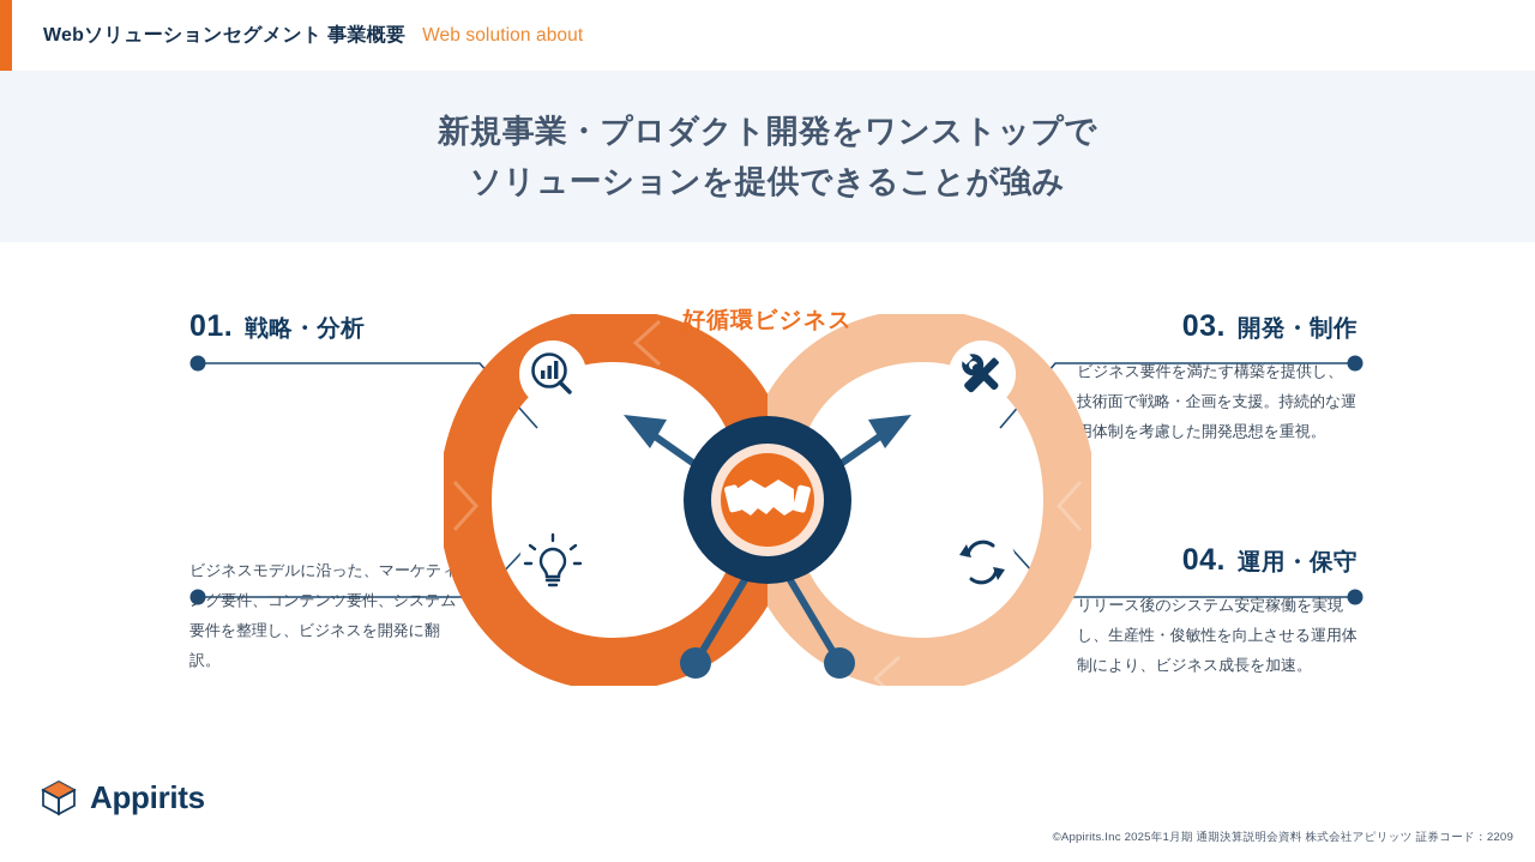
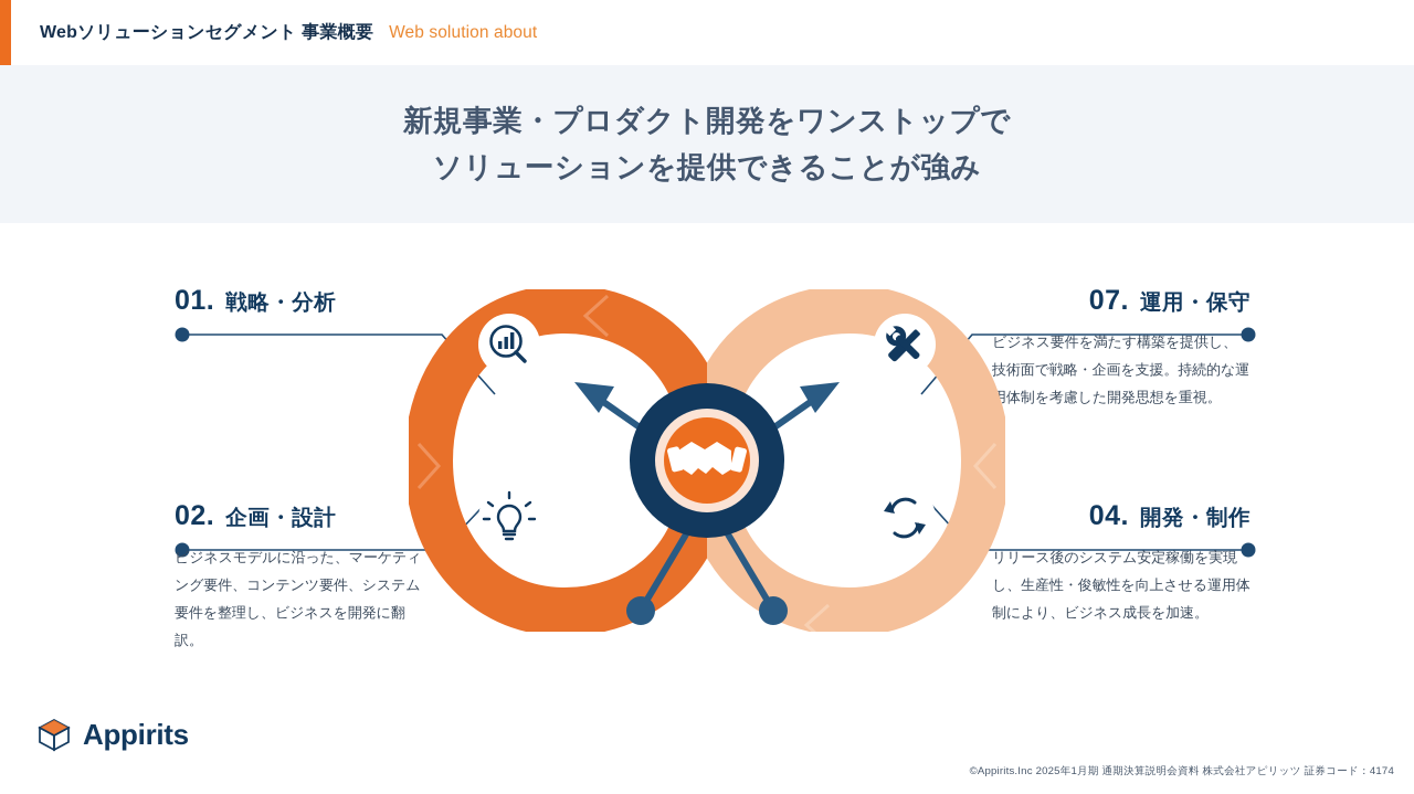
  Webソリューションセグメント 事業概要
  Web solution about
  新規事業・プロダクト開発をワンストップで
  ソリューションを提供できることが強み
  01.
  戦略・分析
+ 02.
+ 企画・設計
  ビジネスモデルに沿った、マーケティング要件、コンテンツ要件、システム要件を整理し、ビジネスを開発に翻訳。
- 03.
+ 07.
- 開発・制作
+ 運用・保守
  ビジネス要件を満たす構築を提供し、技術面で戦略・企画を支援。持続的な運体制を考慮した開発思想を重視。
  04.
- 運用・保守
+ 開発・制作
  リリース後のシステム安定稼働を実現し、生産性・俊敏性を向上させる運用体制により、ビジネス成長を加速。
- 好循環ビジネス
  Appirits
- ©Appirits.Inc 2025年1月期 通期決算説明会資料 株式会社アピリッツ 証券コード：2209
+ ©Appirits.Inc 2025年1月期 通期決算説明会資料 株式会社アピリッツ 証券コード：4174
